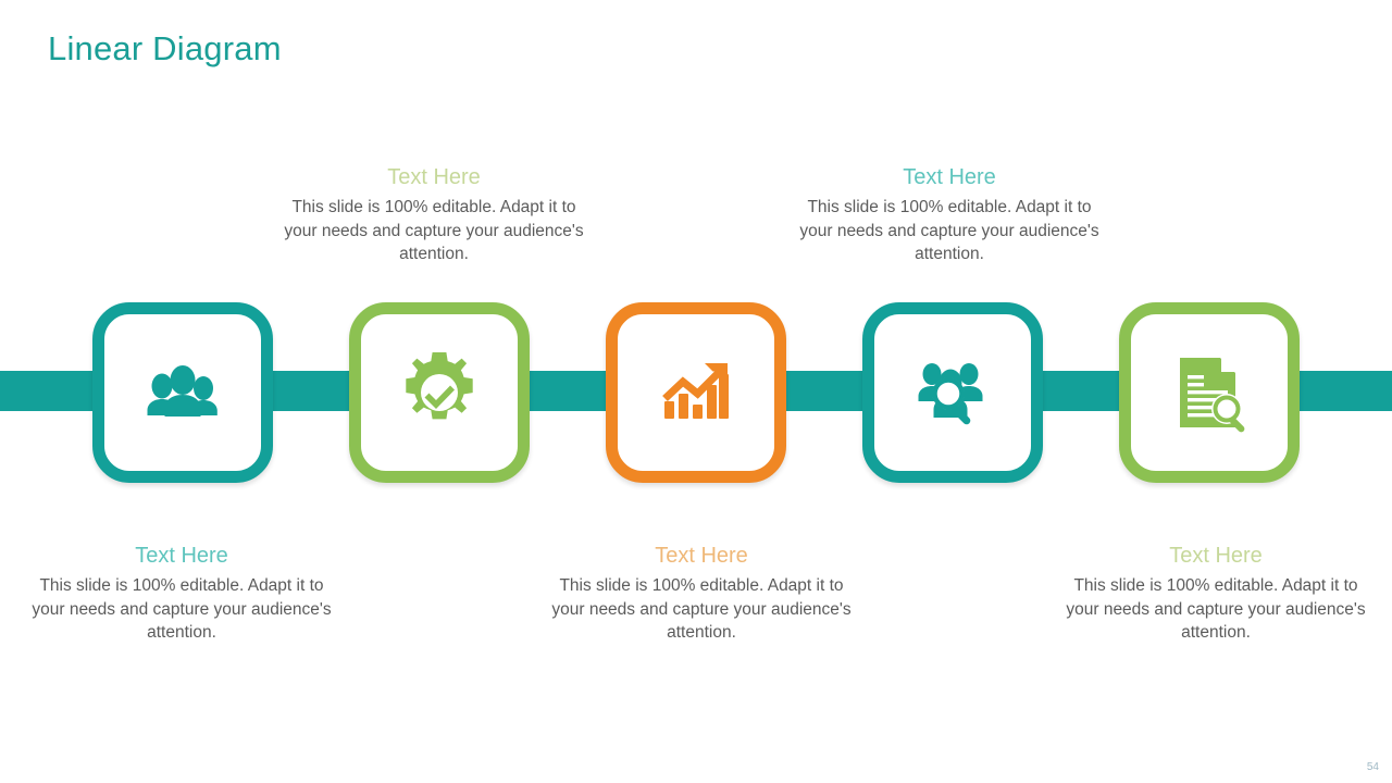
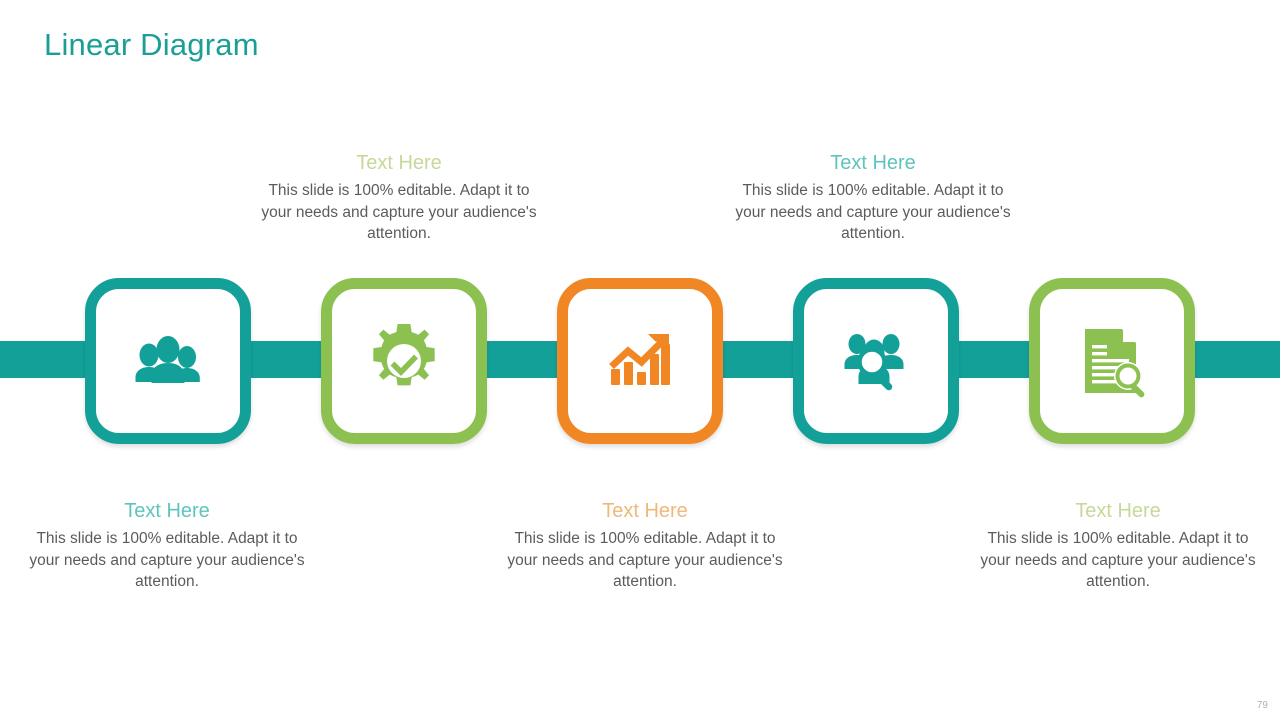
  Linear Diagram
  Text Here
  This slide is 100% editable. Adapt it to your needs and capture your audience's attention.
  Text Here
  This slide is 100% editable. Adapt it to your needs and capture your audience's attention.
  Text Here
  This slide is 100% editable. Adapt it to your needs and capture your audience's attention.
  Text Here
  This slide is 100% editable. Adapt it to your needs and capture your audience's attention.
  Text Here
  This slide is 100% editable. Adapt it to your needs and capture your audience's attention.
- 54
+ 79
